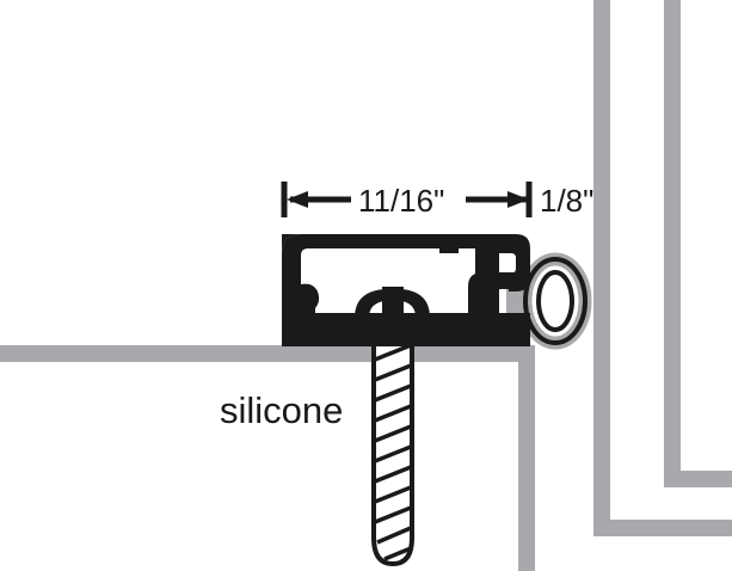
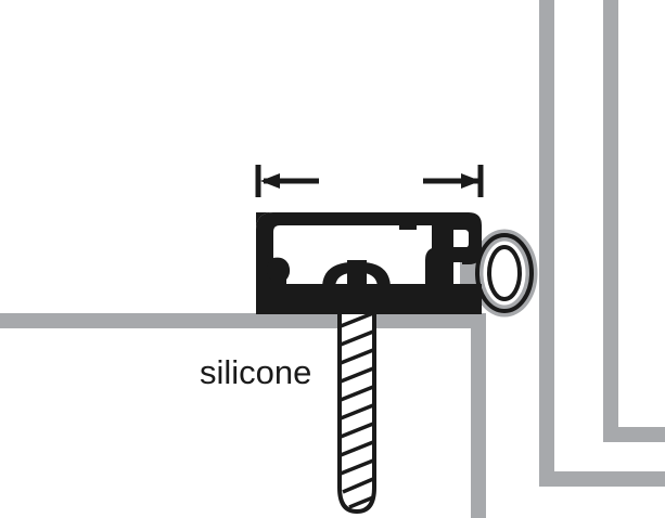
- 11/16"
- 1/8"
  silicone
